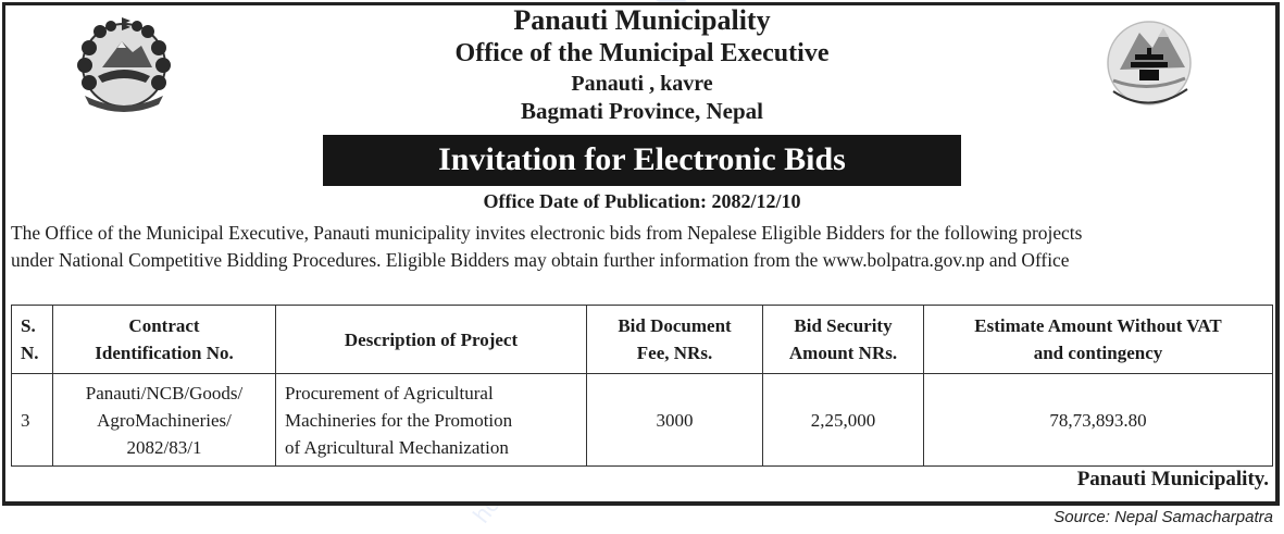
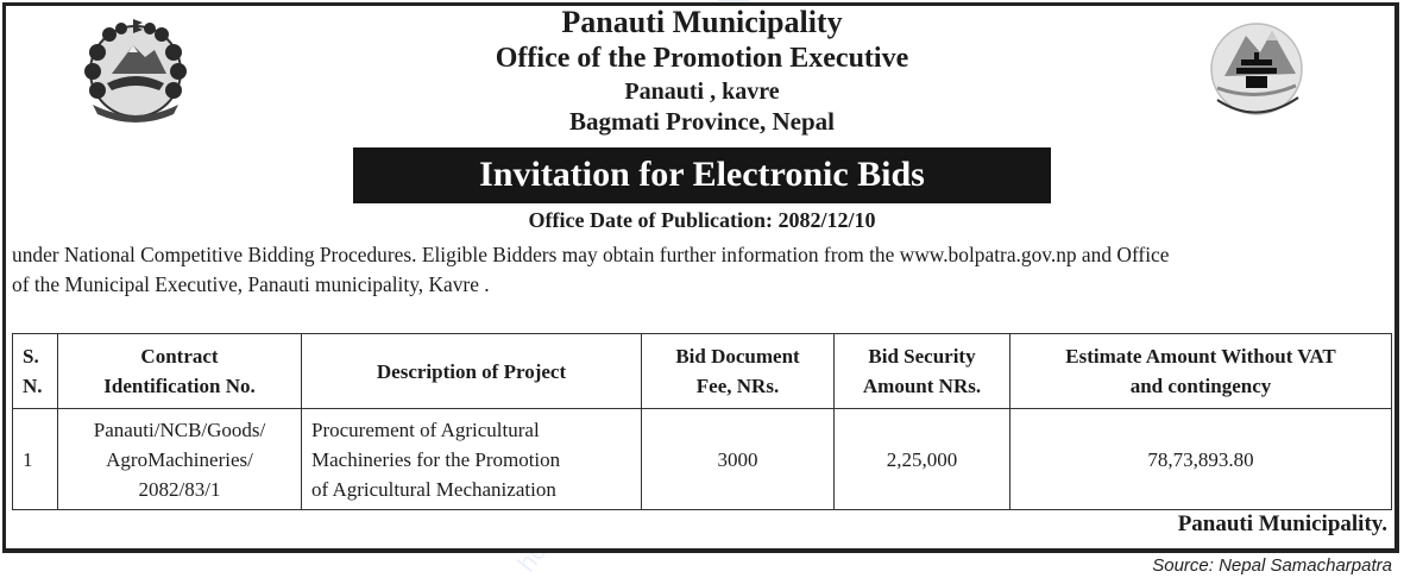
  Panauti Municipality
- Office of the Municipal Executive
+ Office of the Promotion Executive
  Panauti , kavre
  Bagmati Province, Nepal
  Invitation for Electronic Bids
  Office Date of Publication: 2082/12/10
- The Office of the Municipal Executive, Panauti municipality invites electronic bids from Nepalese Eligible Bidders for the following projects
  under National Competitive Bidding Procedures. Eligible Bidders may obtain further information from the www.bolpatra.gov.np and Office
+ of the Municipal Executive, Panauti municipality, Kavre .
  S. N.	Contract Identification No.	Description of Project	Bid Document Fee, NRs.	Bid Security Amount NRs.	Estimate Amount Without VAT and contingency
- 3	Panauti/NCB/Goods/ AgroMachineries/ 2082/83/1	Procurement of Agricultural Machineries for the Promotion of Agricultural Mechanization	3000	2,25,000	78,73,893.80
+ 1	Panauti/NCB/Goods/ AgroMachineries/ 2082/83/1	Procurement of Agricultural Machineries for the Promotion of Agricultural Mechanization	3000	2,25,000	78,73,893.80
  Panauti Municipality.
  Source: Nepal Samacharpatra
